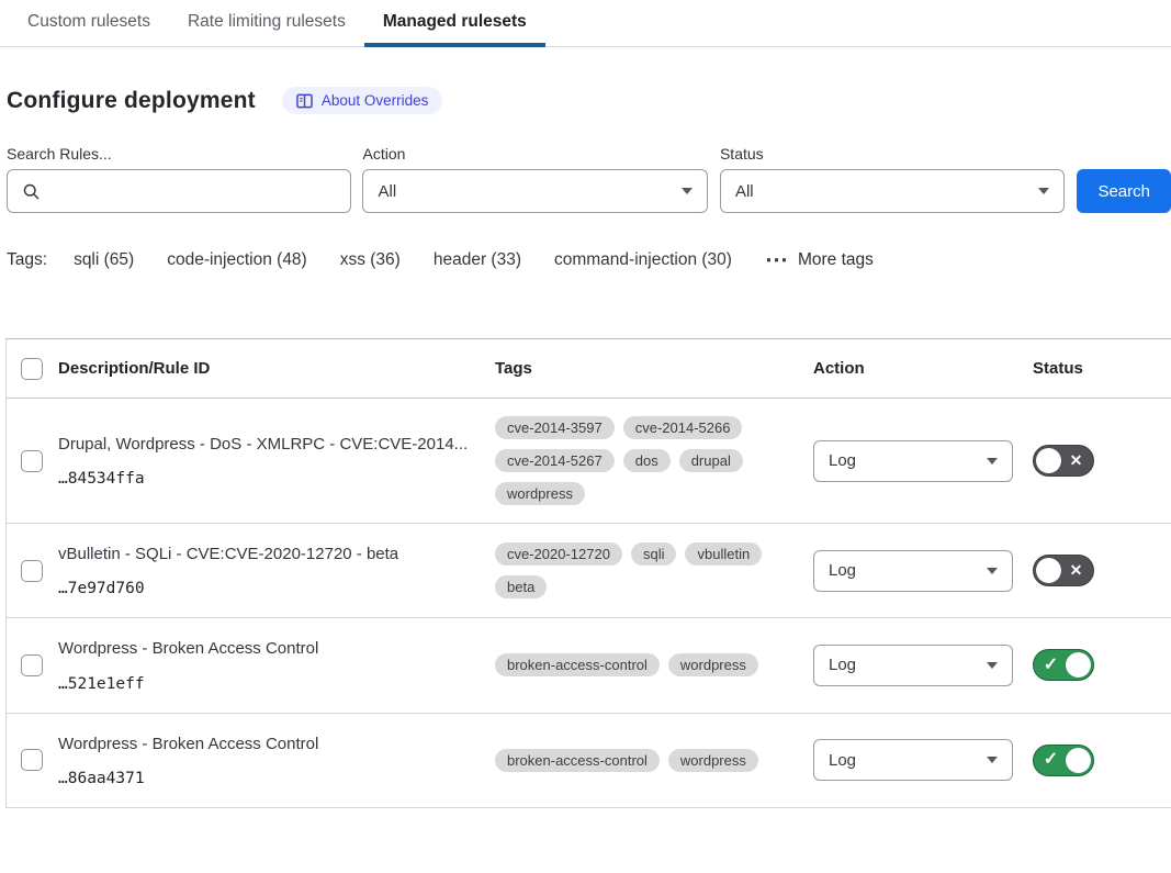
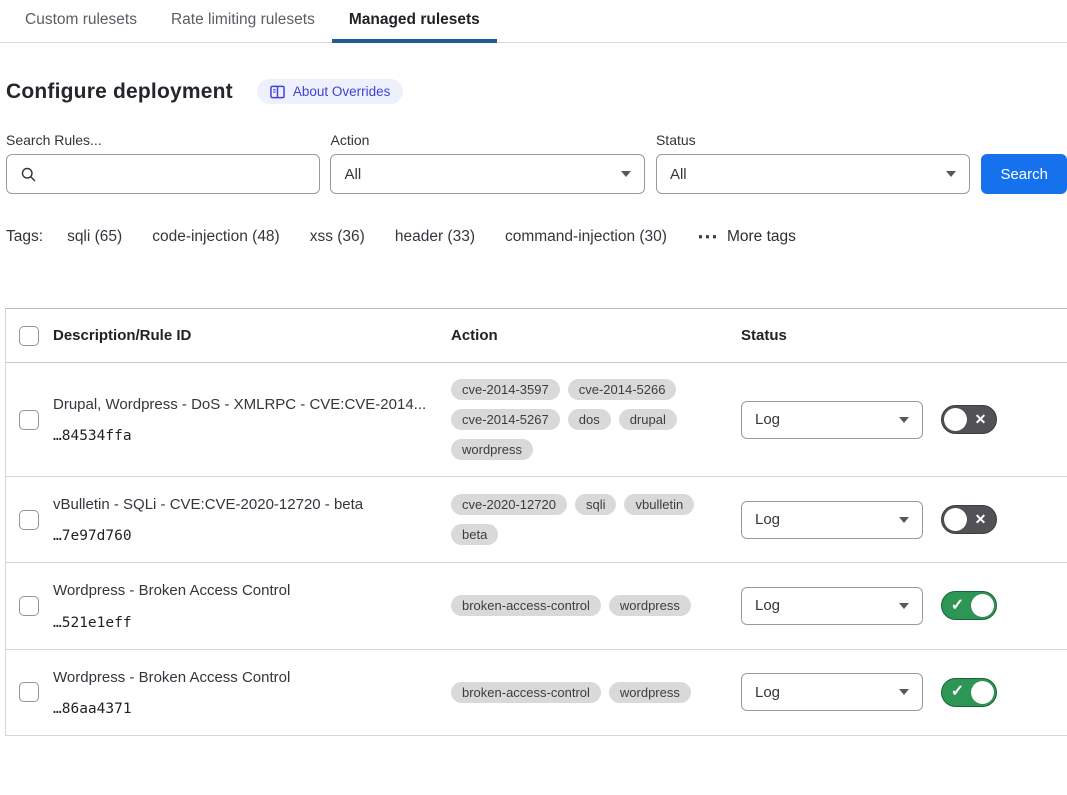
  Custom rulesets
  Rate limiting rulesets
  Managed rulesets
  Configure deployment
  About Overrides
  Search Rules...
  Action
  All
  Status
  All
  Search
  Tags:
  sqli (65)
  code-injection (48)
  xss (36)
  header (33)
  command-injection (30)
  ⋯
  More tags
  Description/Rule ID
- Tags
  Action
  Status
  Drupal, Wordpress - DoS - XMLRPC - CVE:CVE-2014...
  …84534ffa
  cve-2014-3597
  cve-2014-5266
  cve-2014-5267
  dos
  drupal
  wordpress
  Log
  vBulletin - SQLi - CVE:CVE-2020-12720 - beta
  …7e97d760
  cve-2020-12720
  sqli
  vbulletin
  beta
  Log
  Wordpress - Broken Access Control
  …521e1eff
  broken-access-control
  wordpress
  Log
  Wordpress - Broken Access Control
  …86aa4371
  broken-access-control
  wordpress
  Log
